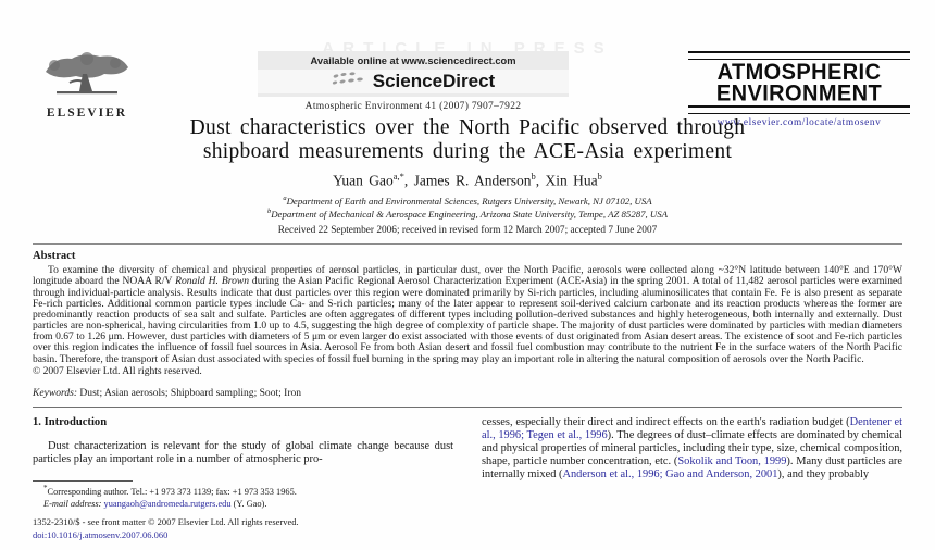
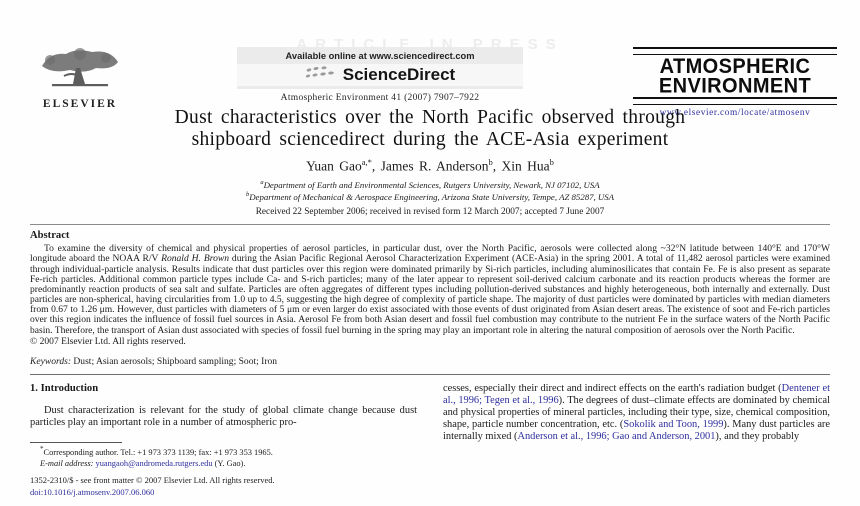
  ARTICLE IN PRESS
  ELSEVIER
  Available online at www.sciencedirect.com
  ScienceDirect
  Atmospheric Environment 41 (2007) 7907–7922
  ATMOSPHERIC
  ENVIRONMENT
  www.elsevier.com/locate/atmosenv
  Dust characteristics over the North Pacific observed through
- shipboard measurements during the ACE-Asia experiment
+ shipboard sciencedirect during the ACE-Asia experiment
  Yuan Gaoa,*, James R. Andersonb, Xin Huab
  Department of Earth and Environmental Sciences, Rutgers University, Newark, NJ 07102, USA
  Department of Mechanical & Aerospace Engineering, Arizona State University, Tempe, AZ 85287, USA
  Received 22 September 2006; received in revised form 12 March 2007; accepted 7 June 2007
  Abstract
  To examine the diversity of chemical and physical properties of aerosol particles, in particular dust, over the North Pacific, aerosols were collected along ~32°N latitude between 140°E and 170°W longitude aboard the NOAA R/V Ronald H. Brown during the Asian Pacific Regional Aerosol Characterization Experiment (ACE-Asia) in the spring 2001. A total of 11,482 aerosol particles were examined through individual-particle analysis. Results indicate that dust particles over this region were dominated primarily by Si-rich particles, including aluminosilicates that contain Fe. Fe is also present as separate Fe-rich particles. Additional common particle types include Ca- and S-rich particles; many of the later appear to represent soil-derived calcium carbonate and its reaction products whereas the former are predominantly reaction products of sea salt and sulfate. Particles are often aggregates of different types including pollution-derived substances and highly heterogeneous, both internally and externally. Dust particles are non-spherical, having circularities from 1.0 up to 4.5, suggesting the high degree of complexity of particle shape. The majority of dust particles were dominated by particles with median diameters from 0.67 to 1.26 μm. However, dust particles with diameters of 5 μm or even larger do exist associated with those events of dust originated from Asian desert areas. The existence of soot and Fe-rich particles over this region indicates the influence of fossil fuel sources in Asia. Aerosol Fe from both Asian desert and fossil fuel combustion may contribute to the nutrient Fe in the surface waters of the North Pacific basin. Therefore, the transport of Asian dust associated with species of fossil fuel burning in the spring may play an important role in altering the natural composition of aerosols over the North Pacific.
  © 2007 Elsevier Ltd. All rights reserved.
  Keywords: Dust; Asian aerosols; Shipboard sampling; Soot; Iron
  1. Introduction
  Dust characterization is relevant for the study of global climate change because dust particles play an important role in a number of atmospheric pro-
  *Corresponding author. Tel.: +1 973 373 1139; fax: +1 973 353 1965.
  E-mail address: yuangaoh@andromeda.rutgers.edu (Y. Gao).
  cesses, especially their direct and indirect effects on the earth's radiation budget (Dentener et al., 1996; Tegen et al., 1996). The degrees of dust–climate effects are dominated by chemical and physical properties of mineral particles, including their type, size, chemical composition, shape, particle number concentration, etc. (Sokolik and Toon, 1999). Many dust particles are internally mixed (Anderson et al., 1996; Gao and Anderson, 2001), and they probably
  1352-2310/$ - see front matter © 2007 Elsevier Ltd. All rights reserved.
  doi:10.1016/j.atmosenv.2007.06.060
